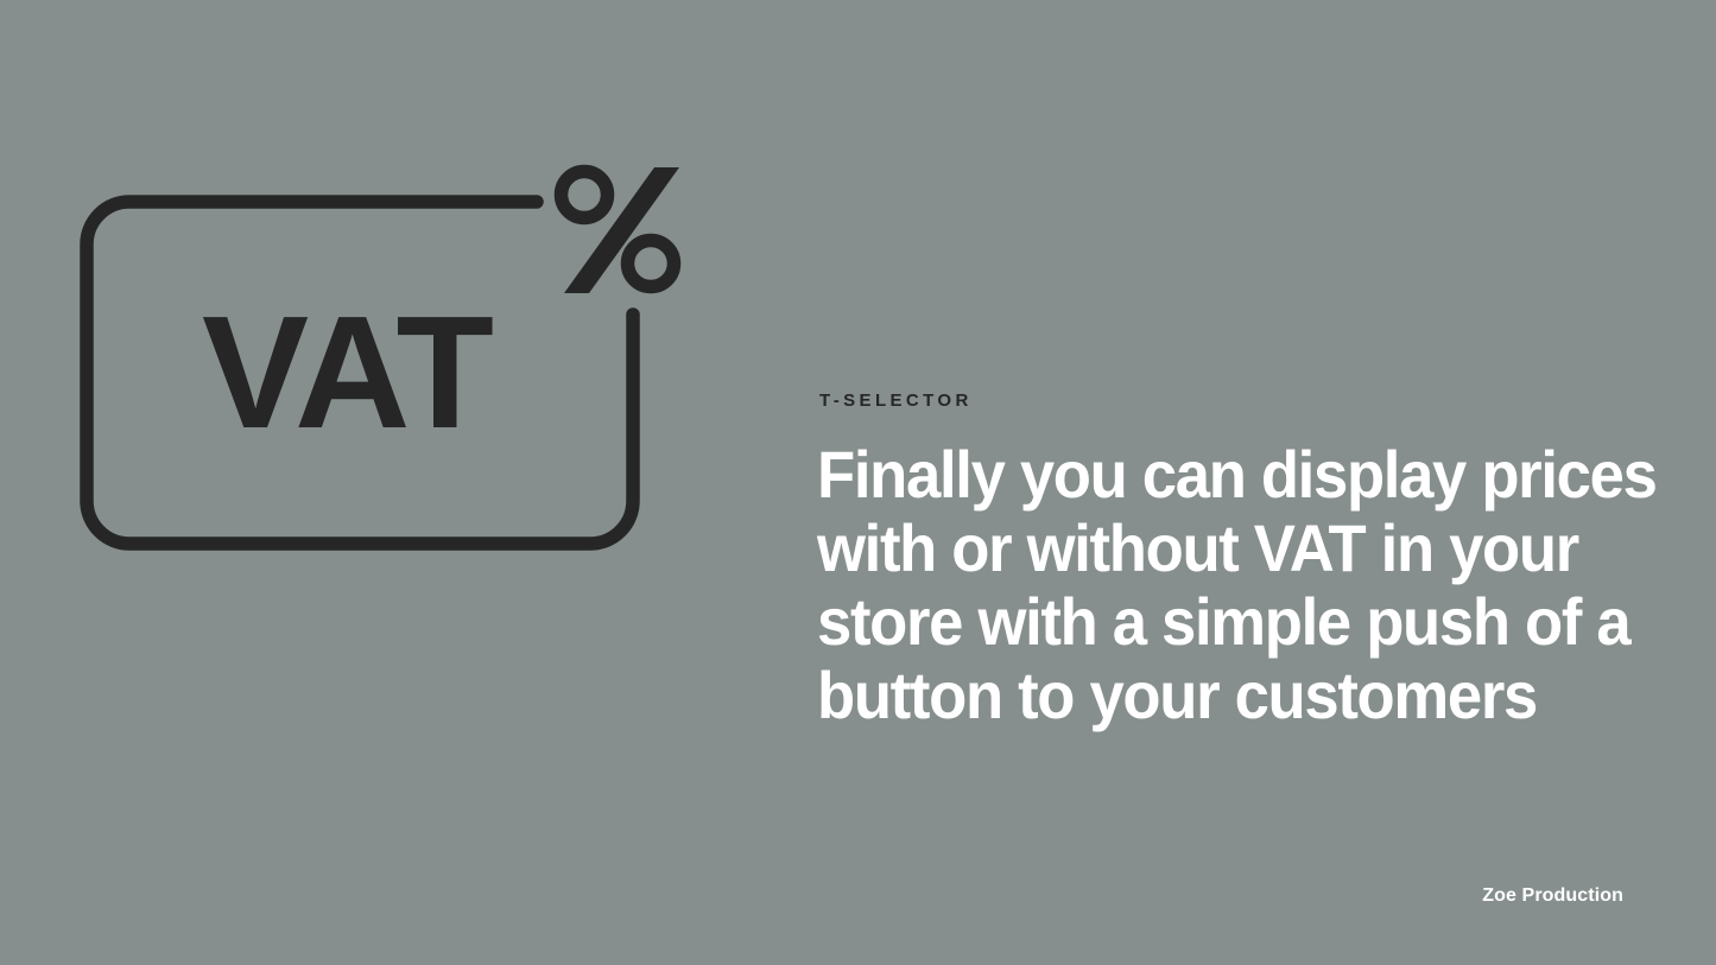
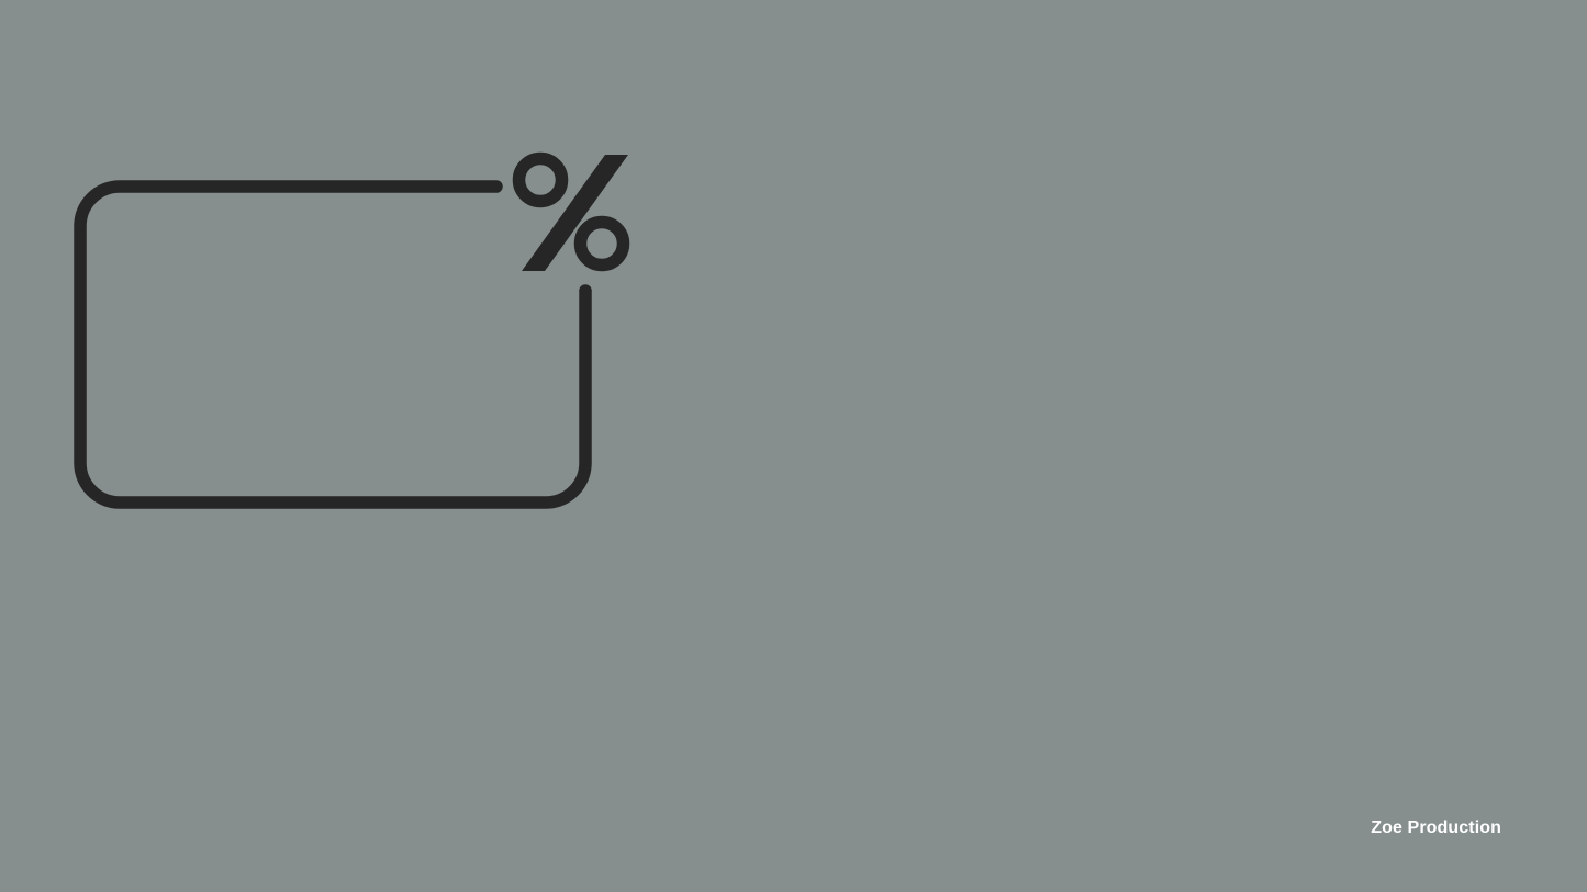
- VAT
- T-SELECTOR
- Finally you can display prices
- with or without VAT in your
- store with a simple push of a
- button to your customers
  Zoe Production
